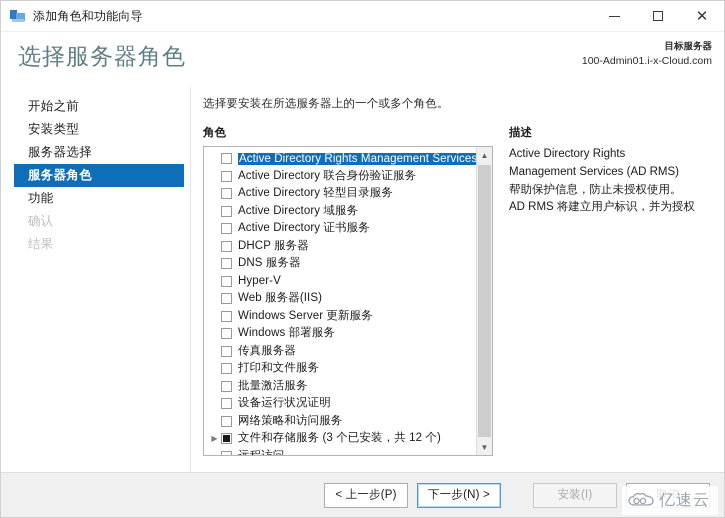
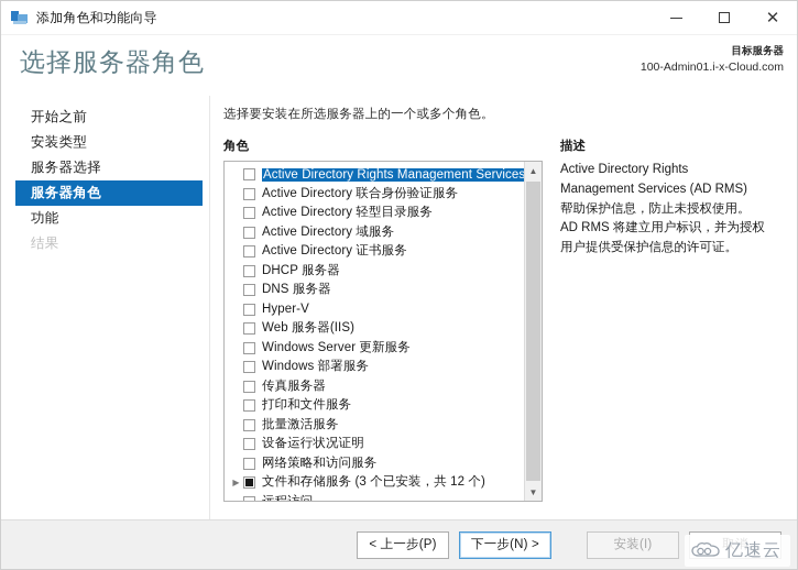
  添加角色和功能向导
  ✕
  选择服务器角色
  目标服务器
  100-Admin01.i-x-Cloud.com
  开始之前
  安装类型
  服务器选择
  服务器角色
  功能
- 确认
  结果
  选择要安装在所选服务器上的一个或多个角色。
  角色
  Active Directory Rights Management Services
  Active Directory 联合身份验证服务
  Active Directory 轻型目录服务
  Active Directory 域服务
  Active Directory 证书服务
  DHCP 服务器
  DNS 服务器
  Hyper-V
  Web 服务器(IIS)
  Windows Server 更新服务
  Windows 部署服务
  传真服务器
  打印和文件服务
  批量激活服务
  设备运行状况证明
  网络策略和访问服务
  ▶
  文件和存储服务 (3 个已安装，共 12 个)
  ▲
  ▼
  描述
  Active Directory Rights
  Management Services (AD RMS)
  帮助保护信息，防止未授权使用。
  AD RMS 将建立用户标识，并为授权
+ 用户提供受保护信息的许可证。
  < 上一步(P)
  下一步(N) >
  安装(I)
  取消
  亿速云
